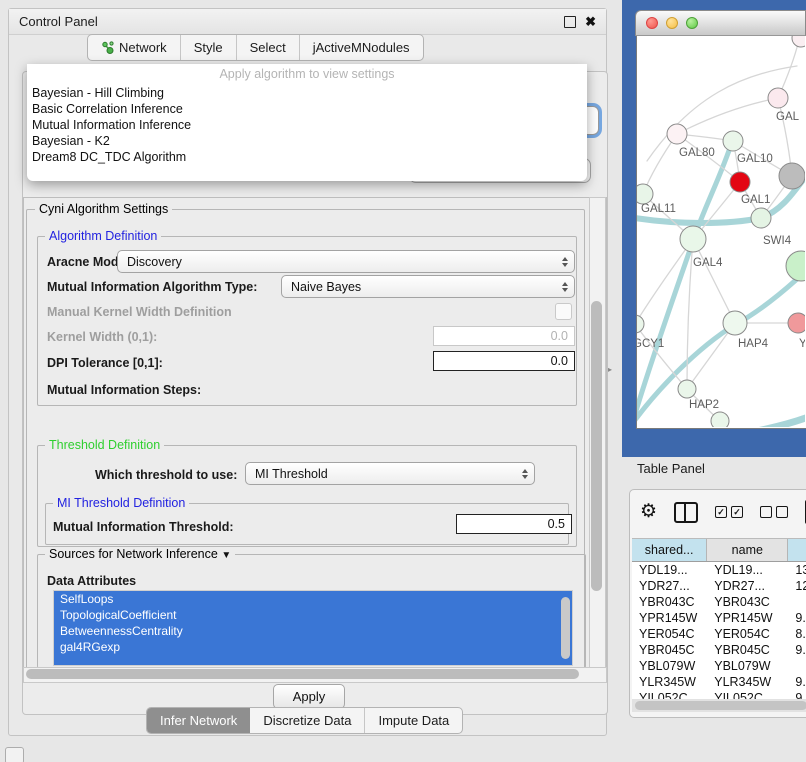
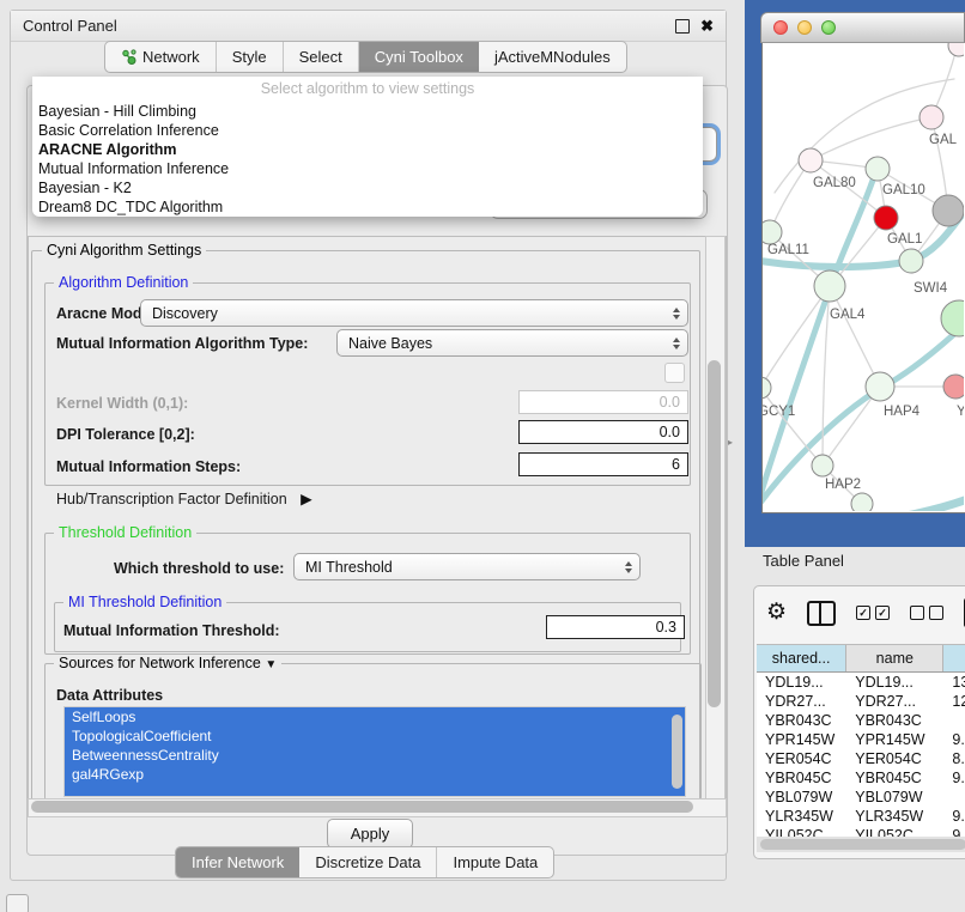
  Control Panel
  ✖
  Network
  Style
  Select
+ Cyni Toolbox
  jActiveMNodules
- Apply algorithm to view settings
+ Select algorithm to view settings
  Bayesian - Hill Climbing
  Basic Correlation Inference
+ ARACNE Algorithm
  Mutual Information Inference
  Bayesian - K2
  Dream8 DC_TDC Algorithm
  Cyni Algorithm Settings
  Algorithm Definition
  Aracne Mod
  Discovery
  Mutual Information Algorithm Type:
  Naive Bayes
- Manual Kernel Width Definition
  Kernel Width (0,1):
  0.0
- DPI Tolerance [0,1]:
+ DPI Tolerance [0,2]:
  0.0
  Mutual Information Steps:
+ 6
+ Hub/Transcription Factor Definition ▶
  Threshold Definition
  Which threshold to use:
  MI Threshold
  MI Threshold Definition
  Mutual Information Threshold:
- 0.5
+ 0.3
  Sources for Network Inference ▼
  Data Attributes
  SelfLoops
  TopologicalCoefficient
  BetweennessCentrality
  gal4RGexp
  Apply
  Infer Network
  Discretize Data
  Impute Data
  ▸
  GAL
  GAL80
  GAL10
  GAL1
  GAL11
  SWI4
  GAL4
  GCY1
  HAP4
  Y
  HAP2
  Table Panel
  ⚙
  ✓
  ✓
  shared...
  name
  YDL19...
  YDL19...
  YDR27...
  YDR27...
  YBR043C
  YBR043C
  YPR145W
  YPR145W
  9.
  YER054C
  YER054C
  8.
  YBR045C
  YBR045C
  9.
  YBL079W
  YBL079W
  YLR345W
  YLR345W
  9.
  YIL052C
  YIL052C
  9.
